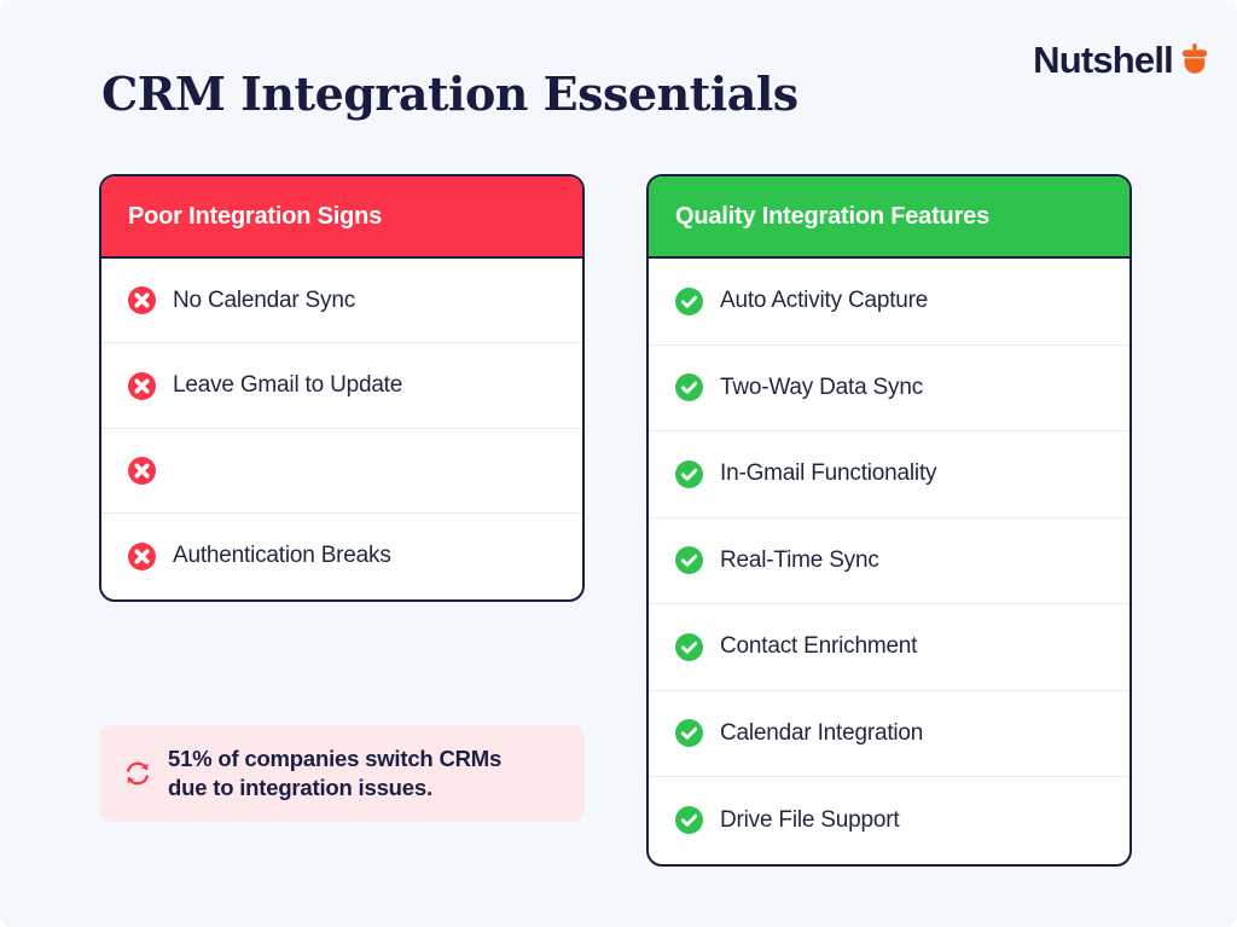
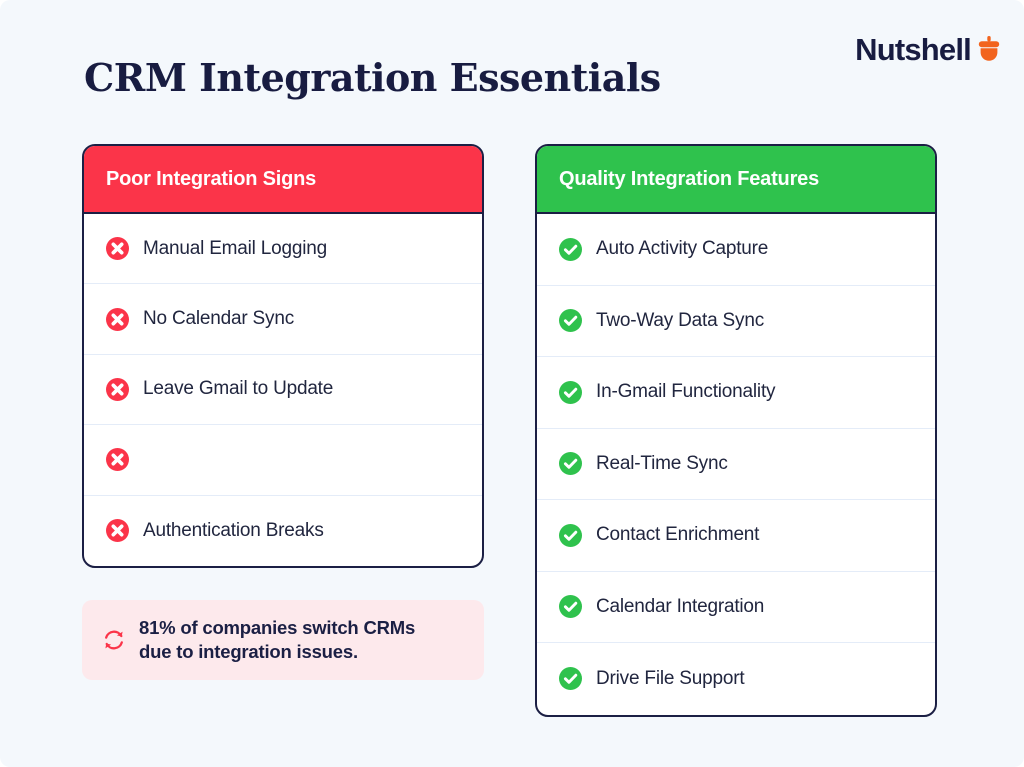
  CRM Integration Essentials
  Nutshell
  Poor Integration Signs
+ Manual Email Logging
  No Calendar Sync
  Leave Gmail to Update
  Authentication Breaks
  Quality Integration Features
  Auto Activity Capture
  Two-Way Data Sync
  In-Gmail Functionality
  Real-Time Sync
  Contact Enrichment
  Calendar Integration
  Drive File Support
- 51% of companies switch CRMs
+ 81% of companies switch CRMs
  due to integration issues.
